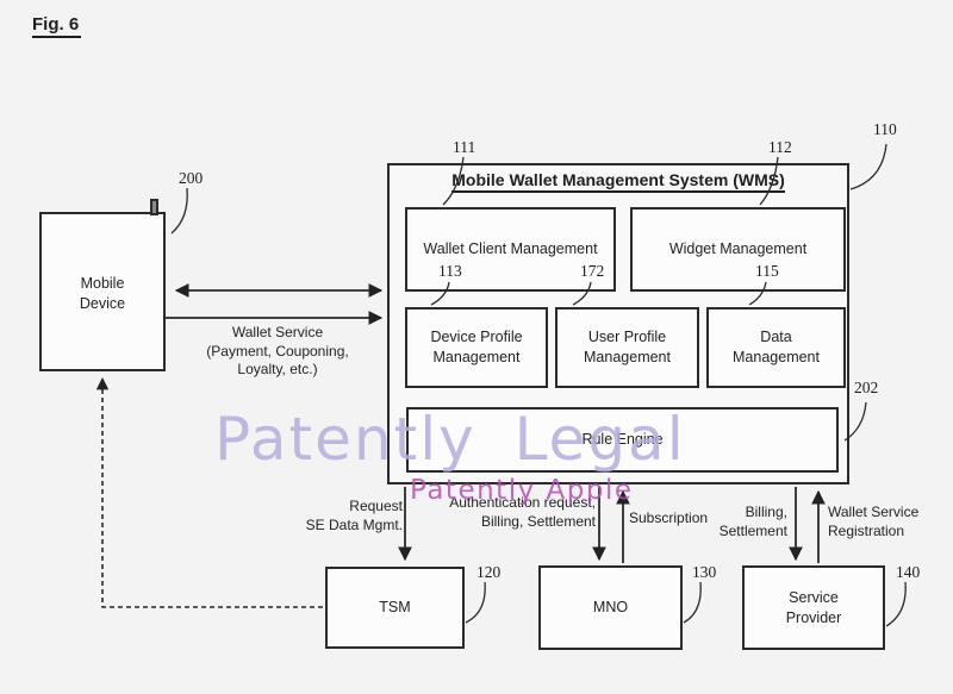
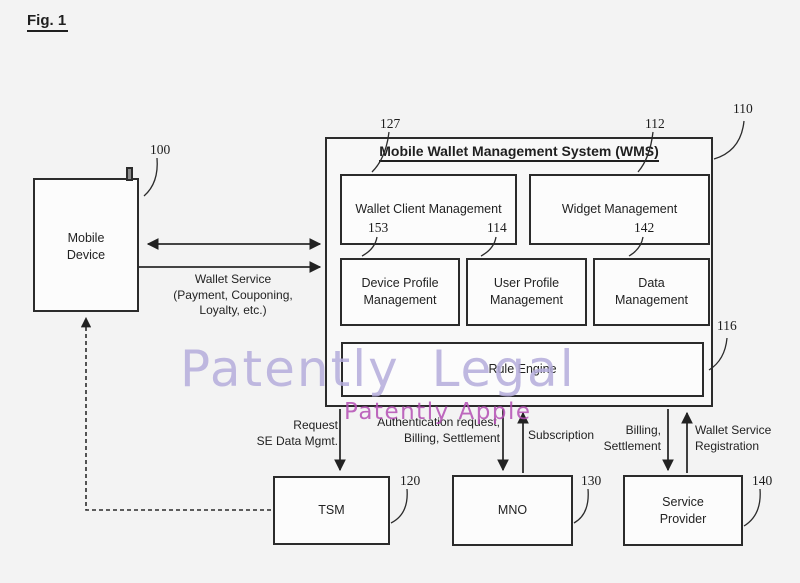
- Fig. 6
+ Fig. 1
  Mobile Device
  obile Wallet Management System (WM)
  Wallet Client Management
  Widget Management
  Device Profile Management
  User Profile Management
  Data Management
  Rule Engine
  TSM
  MNO
  Service Provider
- 200
+ 100
  110
- 111
+ 127
  112
- 113
+ 153
- 172
+ 114
- 115
+ 142
- 202
+ 116
  120
  130
  140
  Wallet Service
  (Payment, Couponing,
  Loyalty, etc.)
  Request
  SE Data Mgmt.
  Authentication request,
  Billing, Settlement
  Subscription
  Billing,
  Settlement
  Wallet Service
  Registration
  Patently Legal
  Patently Apple
